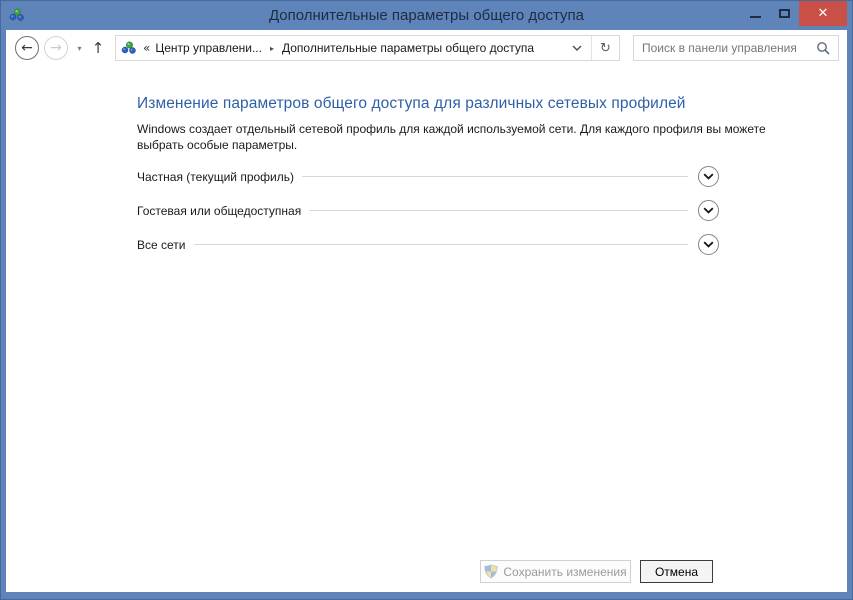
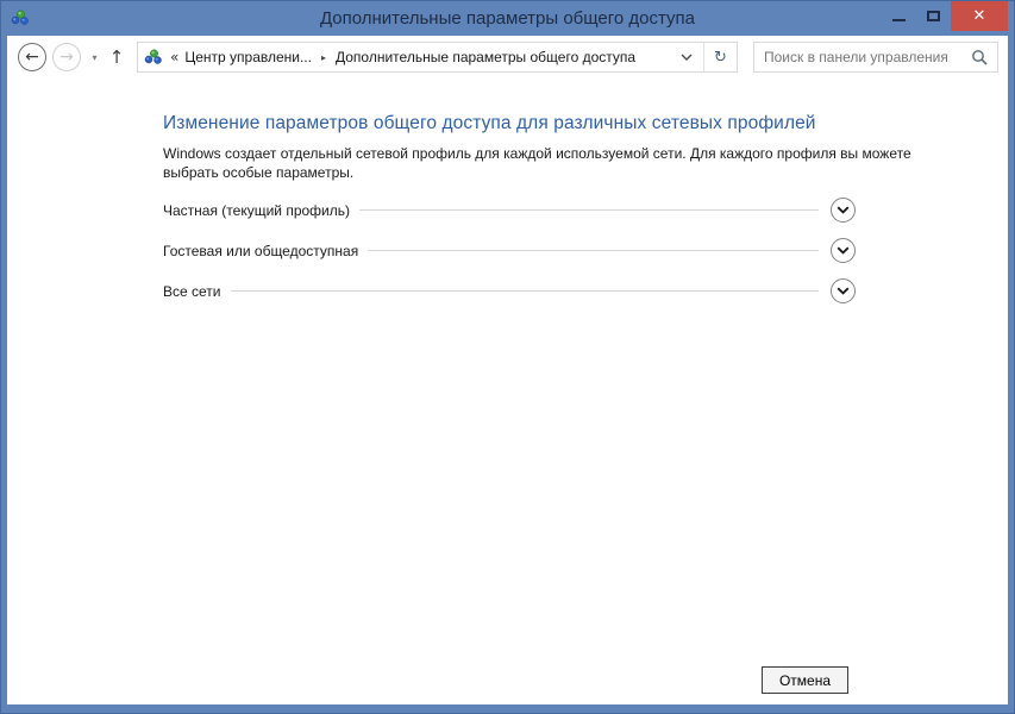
  Дополнительные параметры общего доступа
  ✕
  ←
  →
  ▾
  ↑
  «
  Центр управлени...
  ▸
  Дополнительные параметры общего доступа
  ↻
  Поиск в панели управления
  Изменение параметров общего доступа для различных сетевых профилей
  Windows создает отдельный сетевой профиль для каждой используемой сети. Для каждого профиля вы можете выбрать особые параметры.
  Частная (текущий профиль)
  Гостевая или общедоступная
  Все сети
- Сохранить изменения
  Отмена
